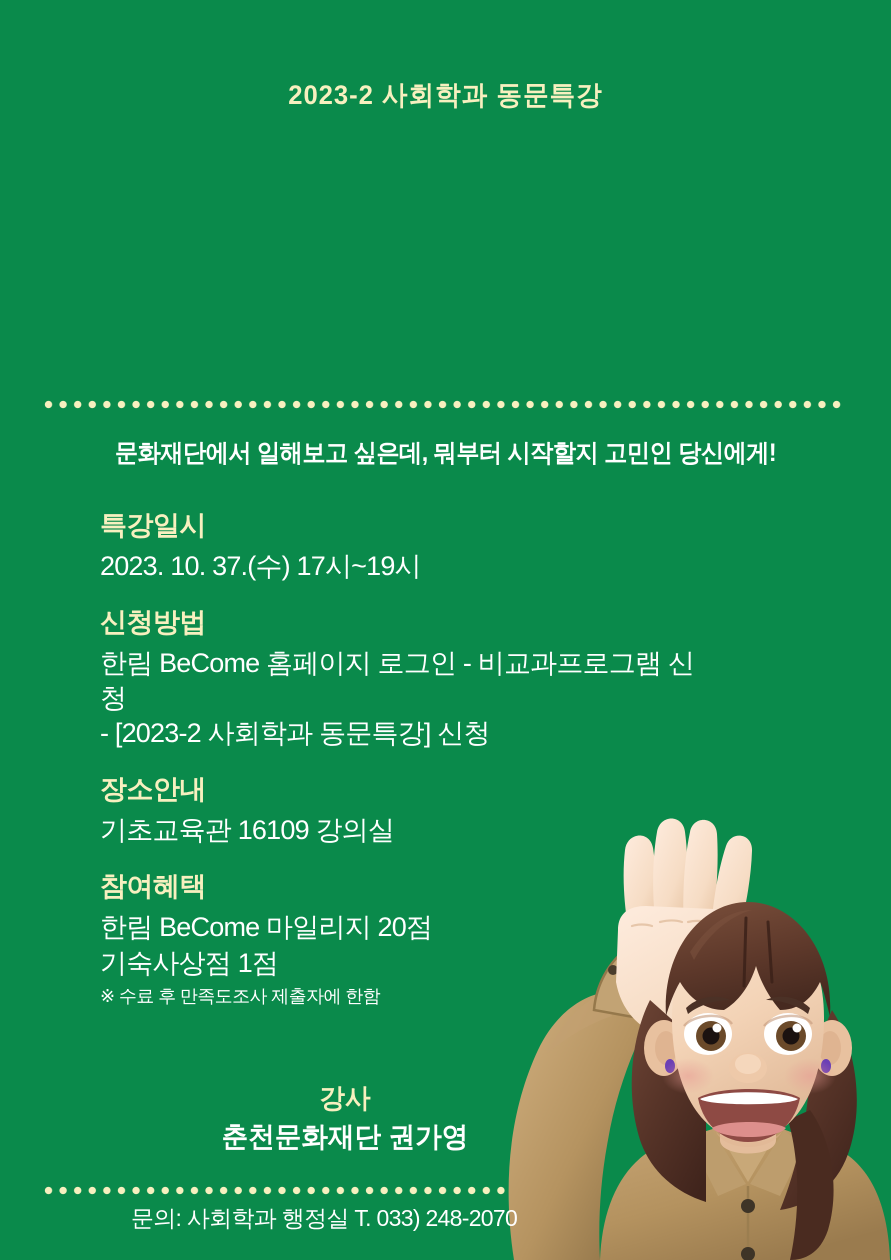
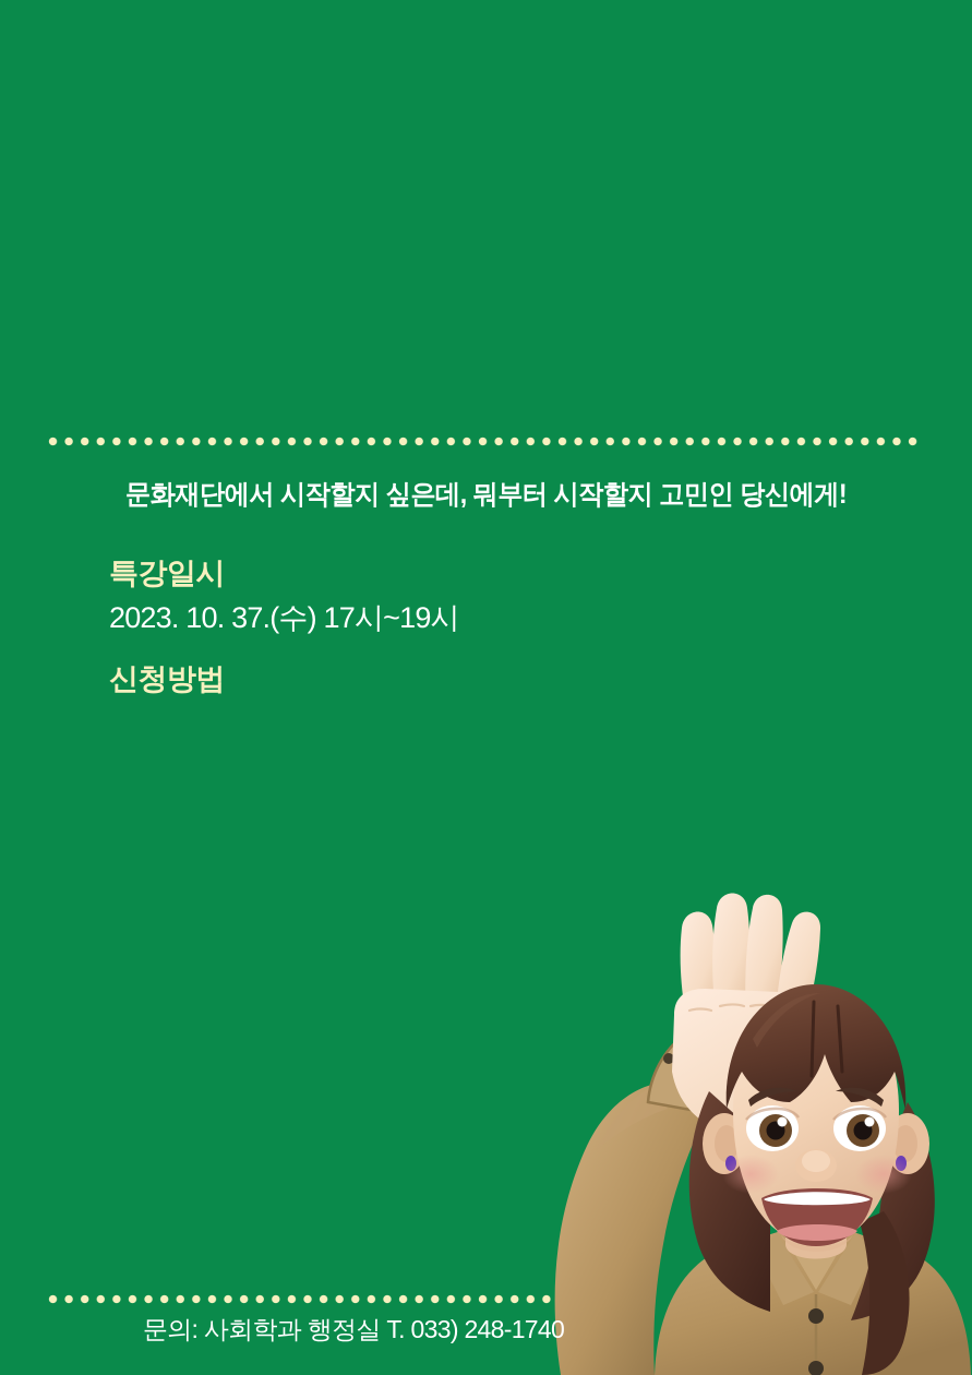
- 2023-2 사회학과 동문특강
- 문화재단에서 일해보고 싶은데, 뭐부터 시작할지 고민인 당신에게!
+ 문화재단에서 시작할지 싶은데, 뭐부터 시작할지 고민인 당신에게!
  특강일시
  2023. 10. 37.(수) 17시~19시
  신청방법
- 한림 BeCome 홈페이지 로그인 - 비교과프로그램 신청
- - [2023-2 사회학과 동문특강] 신청
- 장소안내
- 기초교육관 16109 강의실
- 참여혜택
- 한림 BeCome 마일리지 20점
- 기숙사상점 1점
- ※ 수료 후 만족도조사 제출자에 한함
- 강사
- 춘천문화재단 권가영
- 문의: 사회학과 행정실 T. 033) 248-2070
+ 문의: 사회학과 행정실 T. 033) 248-1740
